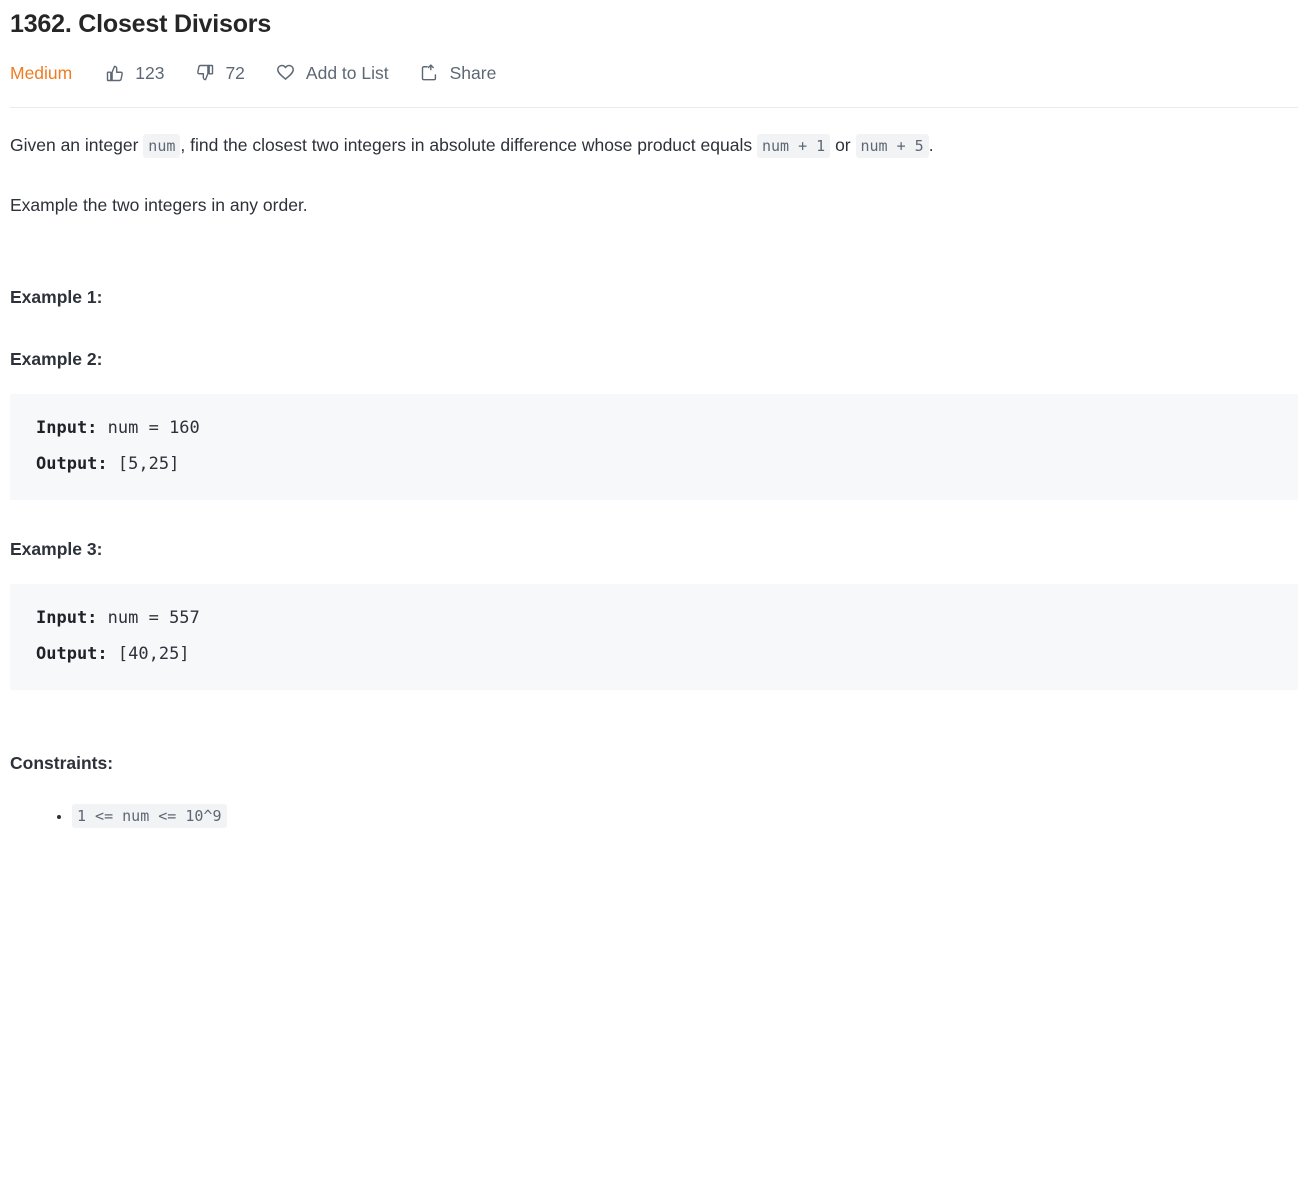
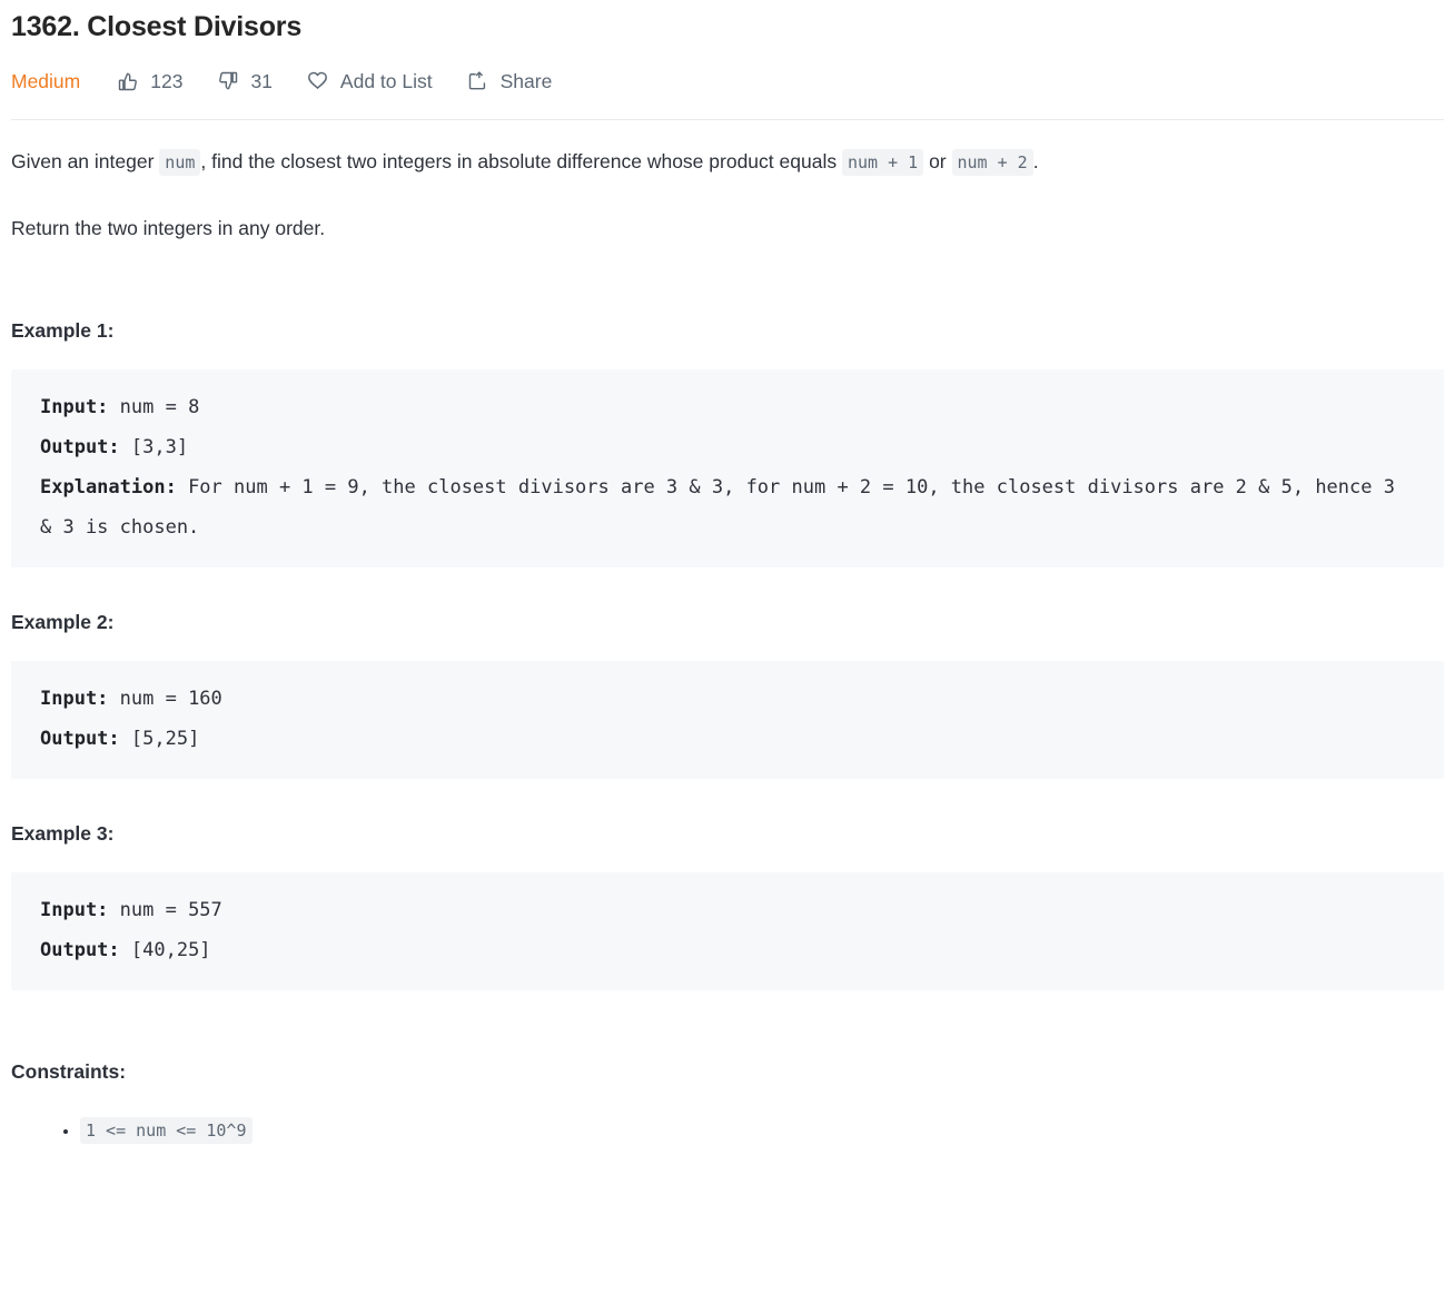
  1362. Closest Divisors
  Medium
  123
- 72
+ 31
  Add to List
  Share
- Given an integer num , find the closest two integers in absolute difference whose product equals num + 1 or num + 5 .
+ Given an integer num , find the closest two integers in absolute difference whose product equals num + 1 or num + 2 .
- Example the two integers in any order.
+ Return the two integers in any order.
  Example 1:
+ Input: num = 8 Output: [3,3] Explanation: For num + 1 = 9, the closest divisors are 3 & 3, for num + 2 = 10, the closest divisors are 2 & 5, hence 3 & 3 is chosen.
  Example 2:
  Input: num = 160 Output: [5,25]
  Example 3:
  Input: num = 557 Output: [40,25]
  Constraints:
  1 <= num <= 10^9
